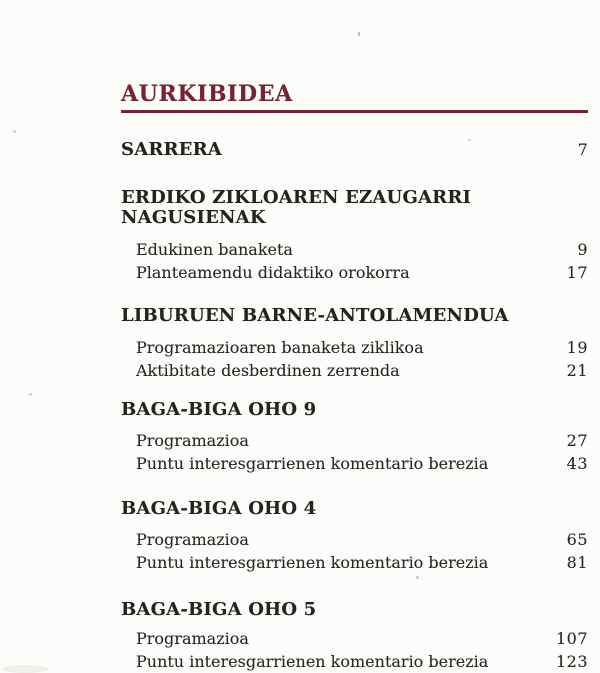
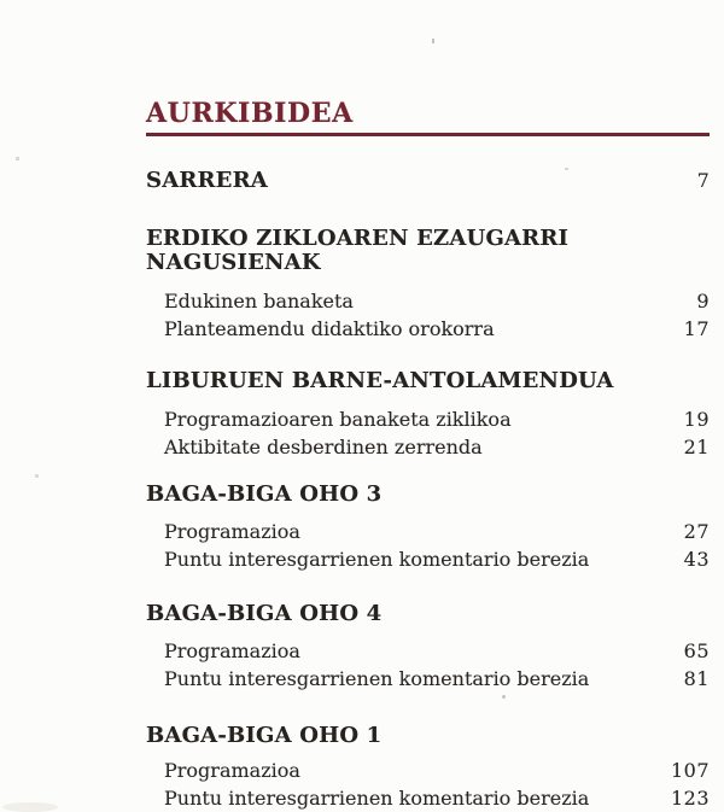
  AURKIBIDEA
  SARRERA
  7
  ERDIKO ZIKLOAREN EZAUGARRI NAGUSIENAK
  Edukinen banaketa
  9
  Planteamendu didaktiko orokorra
  17
  LIBURUEN BARNE-ANTOLAMENDUA
  Programazioaren banaketa ziklikoa
  19
  Aktibitate desberdinen zerrenda
  21
- BAGA-BIGA OHO 9
+ BAGA-BIGA OHO 3
  Programazioa
  27
  Puntu interesgarrienen komentario berezia
  43
  BAGA-BIGA OHO 4
  Programazioa
  65
  Puntu interesgarrienen komentario berezia
  81
- BAGA-BIGA OHO 5
+ BAGA-BIGA OHO 1
  Programazioa
  107
  Puntu interesgarrienen komentario berezia
  123
